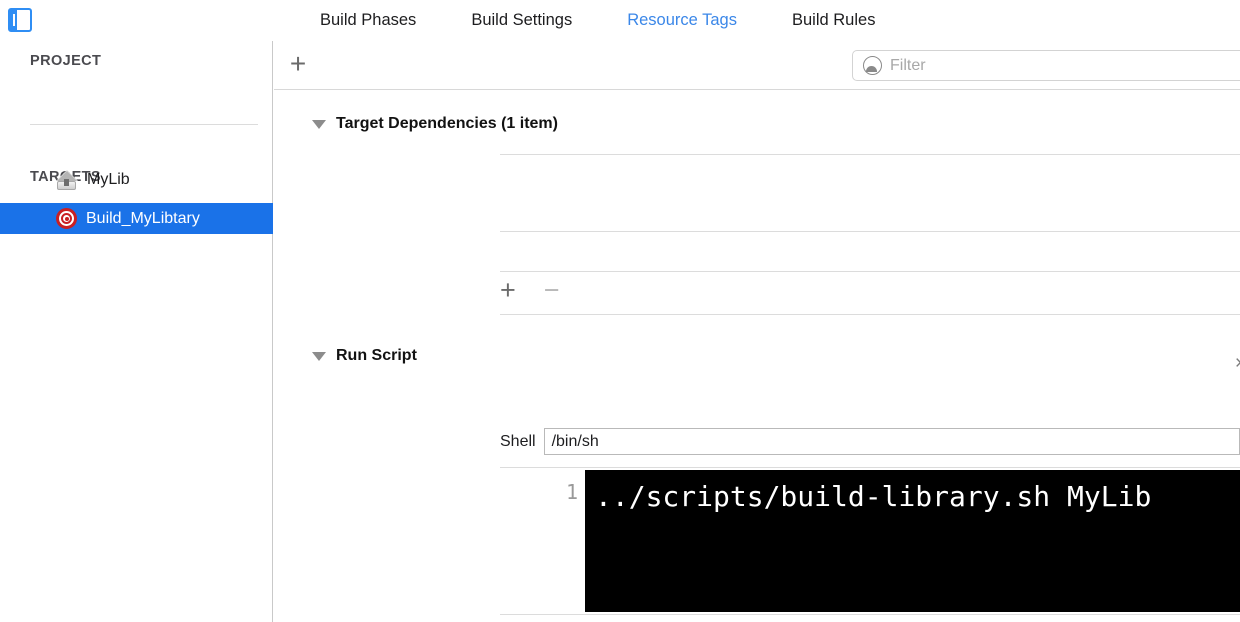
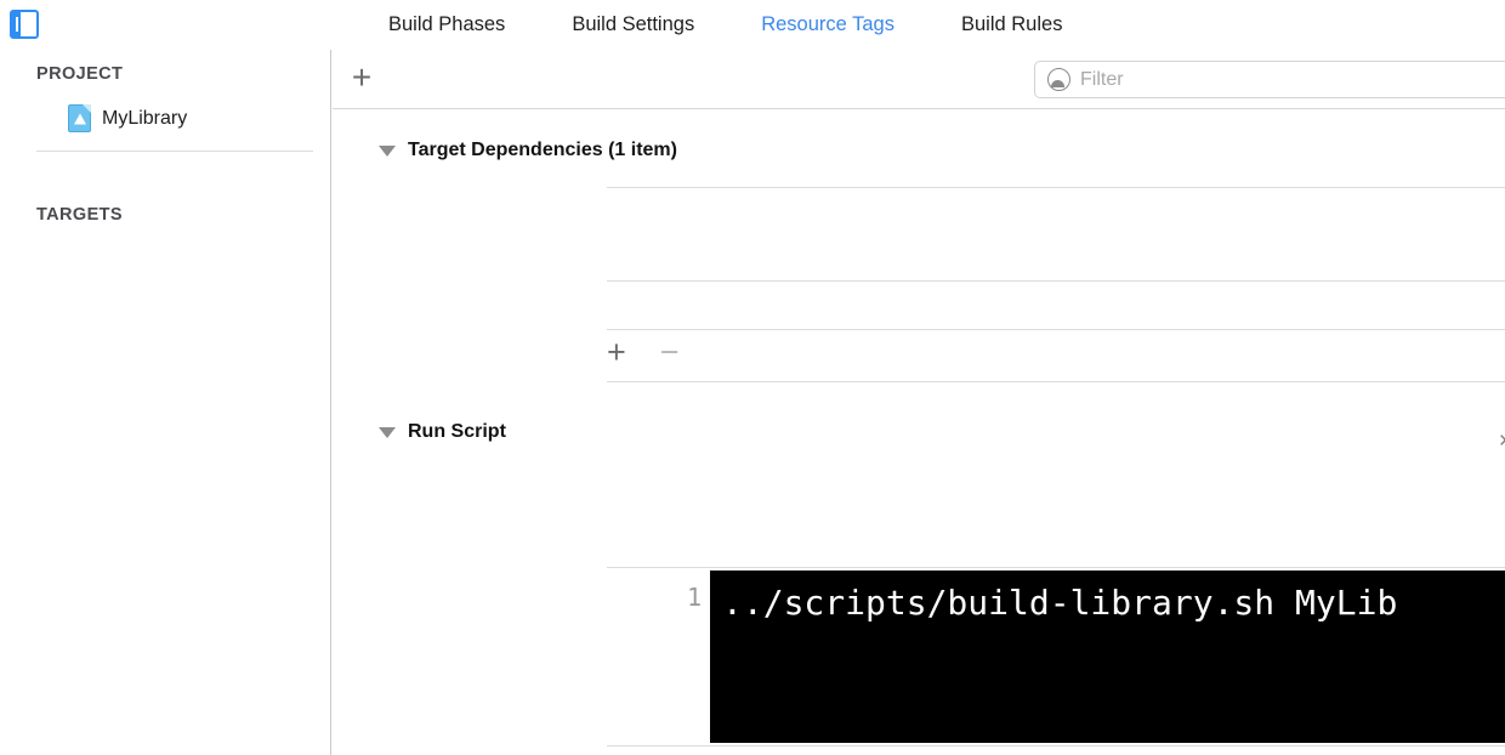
  Build Phases
  Build Settings
  Resource Tags
  Build Rules
  PROJECT
+ MyLibrary
  TARGETS
- MyLib
- Build_MyLibtary
  +
  Filter
  Target Dependencies (1 item)
  +
  −
  Run Script
- Shell
- /bin/sh
  1
  ../scripts/build-library.sh MyLib
